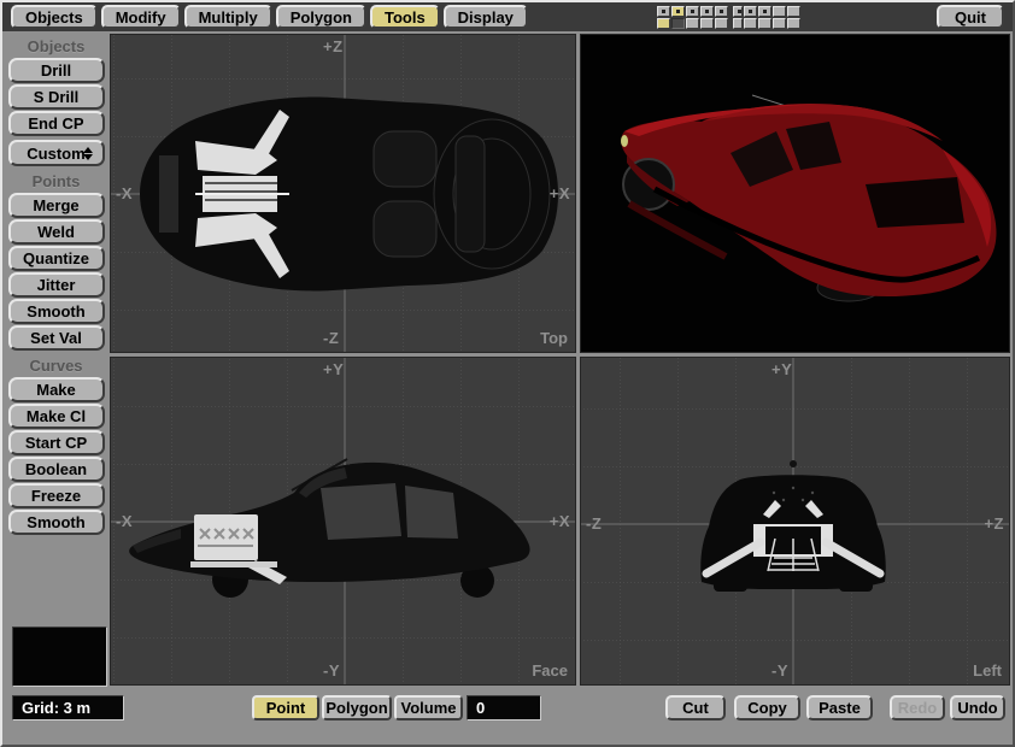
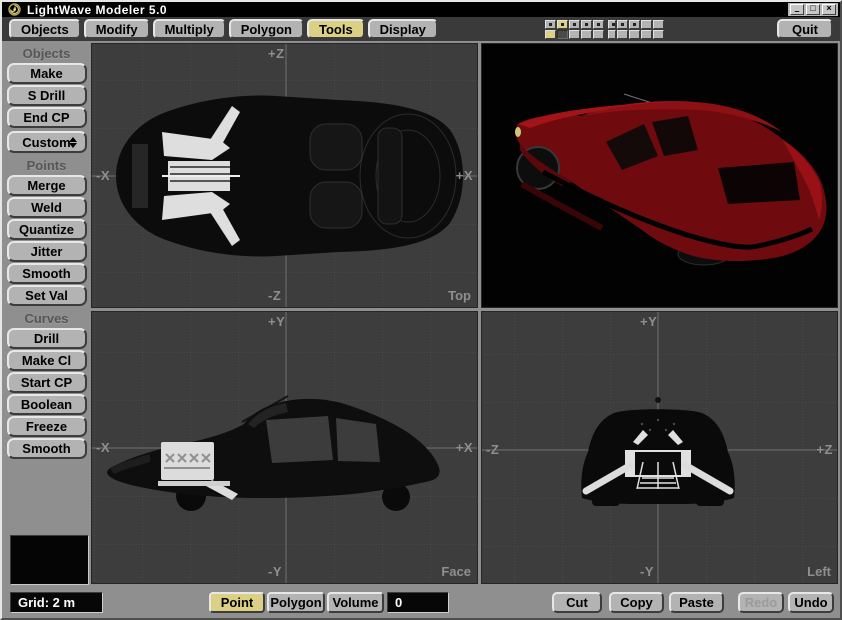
+ LightWave Modeler 5.0
+ –
+ □
+ ×
  Objects
  Modify
  Multiply
  Polygon
  Tools
  Display
  Quit
  Objects
- Drill
+ Make
  S Drill
  End CP
  Custom
  Points
  Merge
  Weld
  Quantize
  Jitter
  Smooth
  Set Val
  Curves
- Make
+ Drill
  Make Cl
  Start CP
  Boolean
  Freeze
  Smooth
  +Z
  -X
  +X
  -Z
  Top
  +Y
  -X
  +X
  -Y
  Face
  +Y
  -Z
  +Z
  -Y
  Left
- Grid: 3 m
+ Grid: 2 m
  Point
  Polygon
  Volume
  0
  Cut
  Copy
  Paste
  Redo
  Undo
